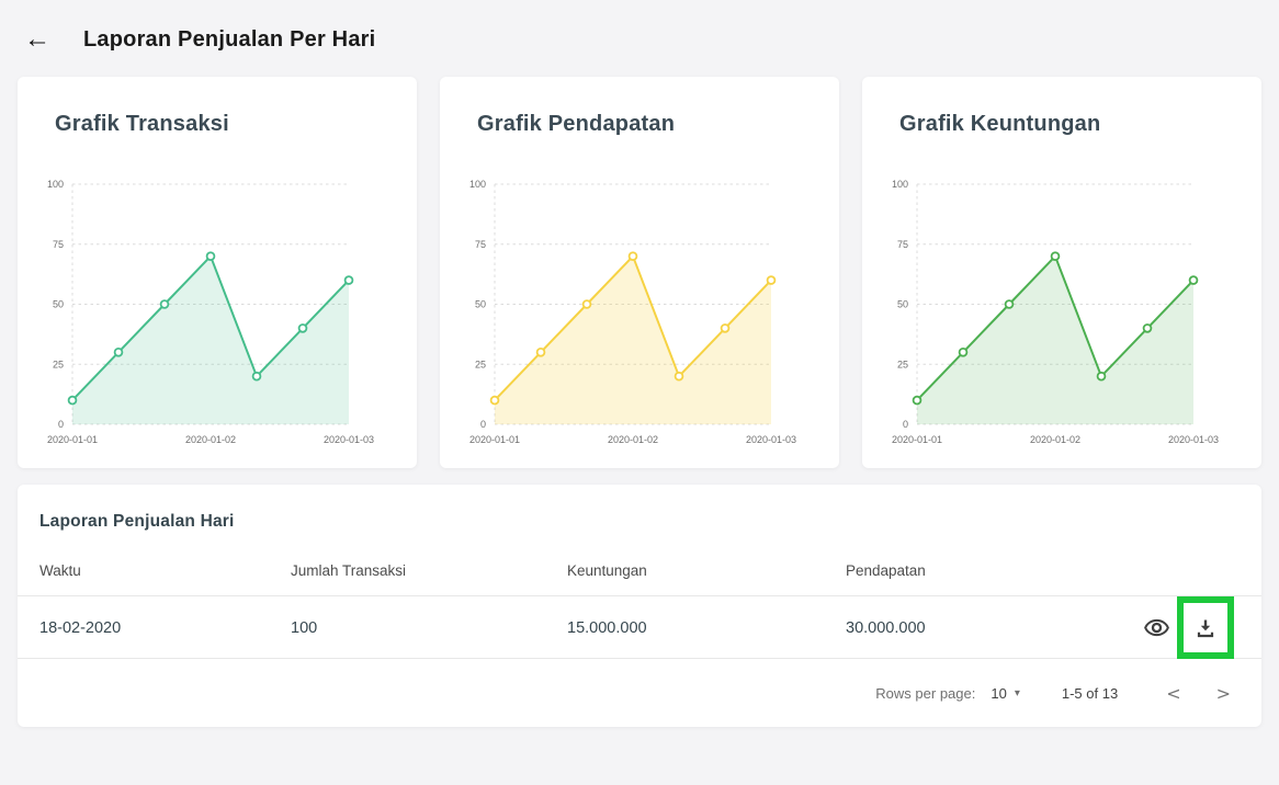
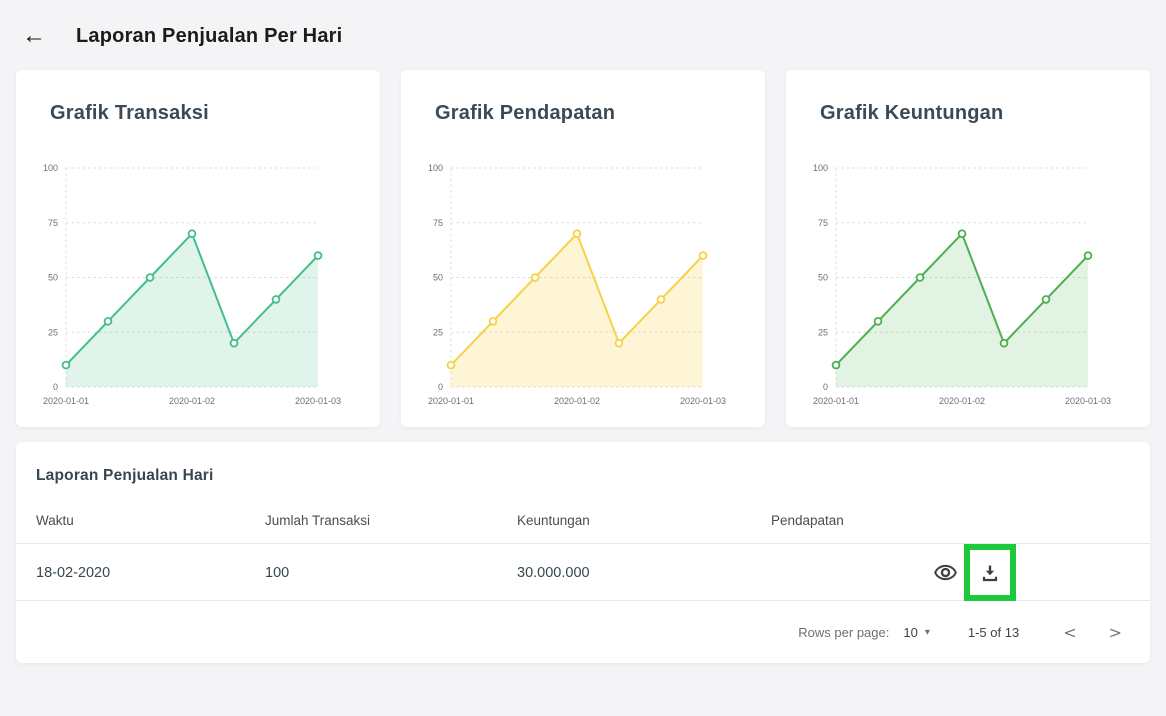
  ←
  Laporan Penjualan Per Hari
  Grafik Transaksi
  0
  25
  50
  75
  100
  2020-01-01
  2020-01-02
  2020-01-03
  Grafik Pendapatan
  0
  25
  50
  75
  100
  2020-01-01
  2020-01-02
  2020-01-03
  Grafik Keuntungan
  0
  25
  50
  75
  100
  2020-01-01
  2020-01-02
  2020-01-03
  Laporan Penjualan Hari
  Waktu
  Jumlah Transaksi
  Keuntungan
  Pendapatan
  18-02-2020
  100
- 15.000.000
  30.000.000
  Rows per page:
  10
  ▾
  1-5 of 13
  <
  >
